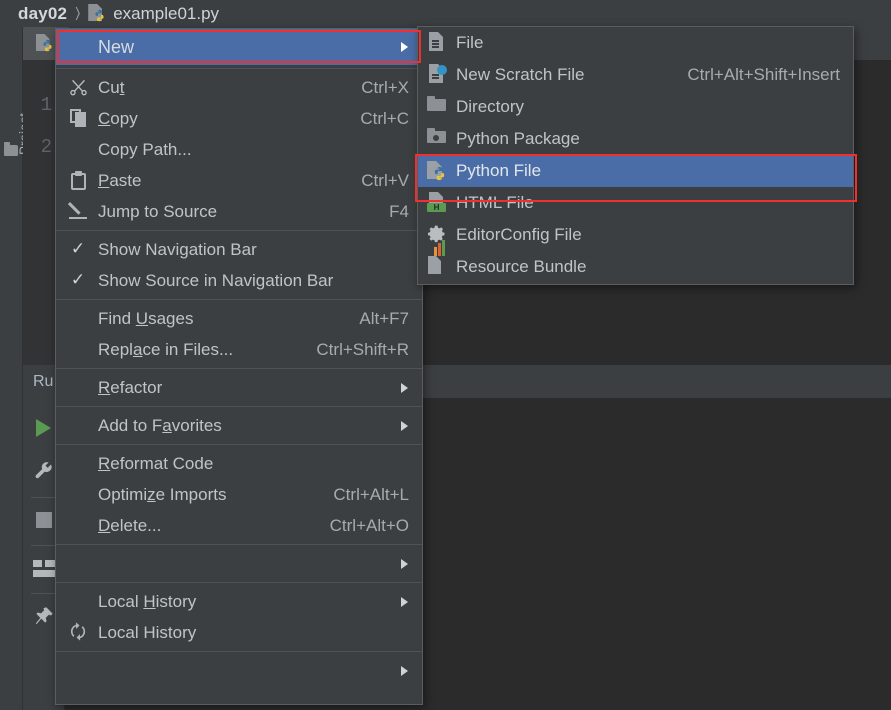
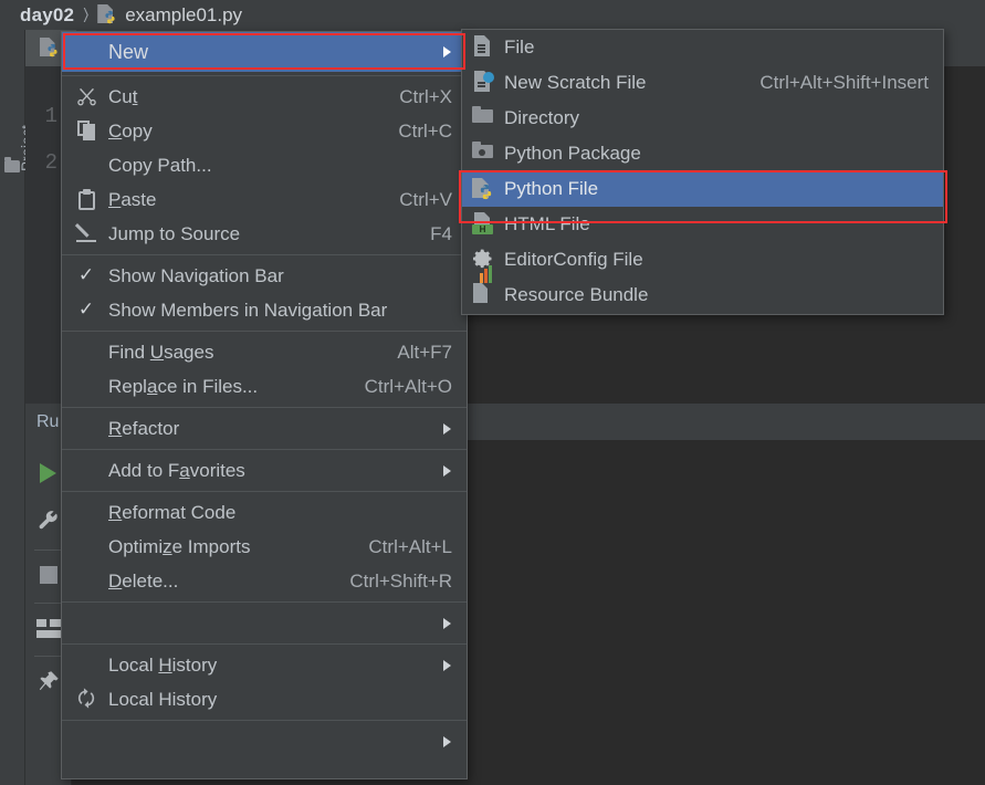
  day02
  〉
  example01.py
  1
  2
  Ru
  New
  Cut
  Ctrl+X
  Copy
  Ctrl+C
  Copy Path...
  Paste
  Ctrl+V
  Jump to Source
  F4
  ✓
  Show Navigation Bar
  ✓
- Show Source in Navigation Bar
+ Show Members in Navigation Bar
  Find Usages
  Alt+F7
  Replace in Files...
- Ctrl+Shift+R
+ Ctrl+Alt+O
  Refactor
  Add to Favorites
  Reformat Code
  Optimize Imports
  Ctrl+Alt+L
  Delete...
- Ctrl+Alt+O
+ Ctrl+Shift+R
  Local History
  🗘
  Local History
  File
  New Scratch File
  Ctrl+Alt+Shift+Insert
  Directory
  Python Package
  Python File
  H
  HTML File
  EditorConfig File
  Resource Bundle
